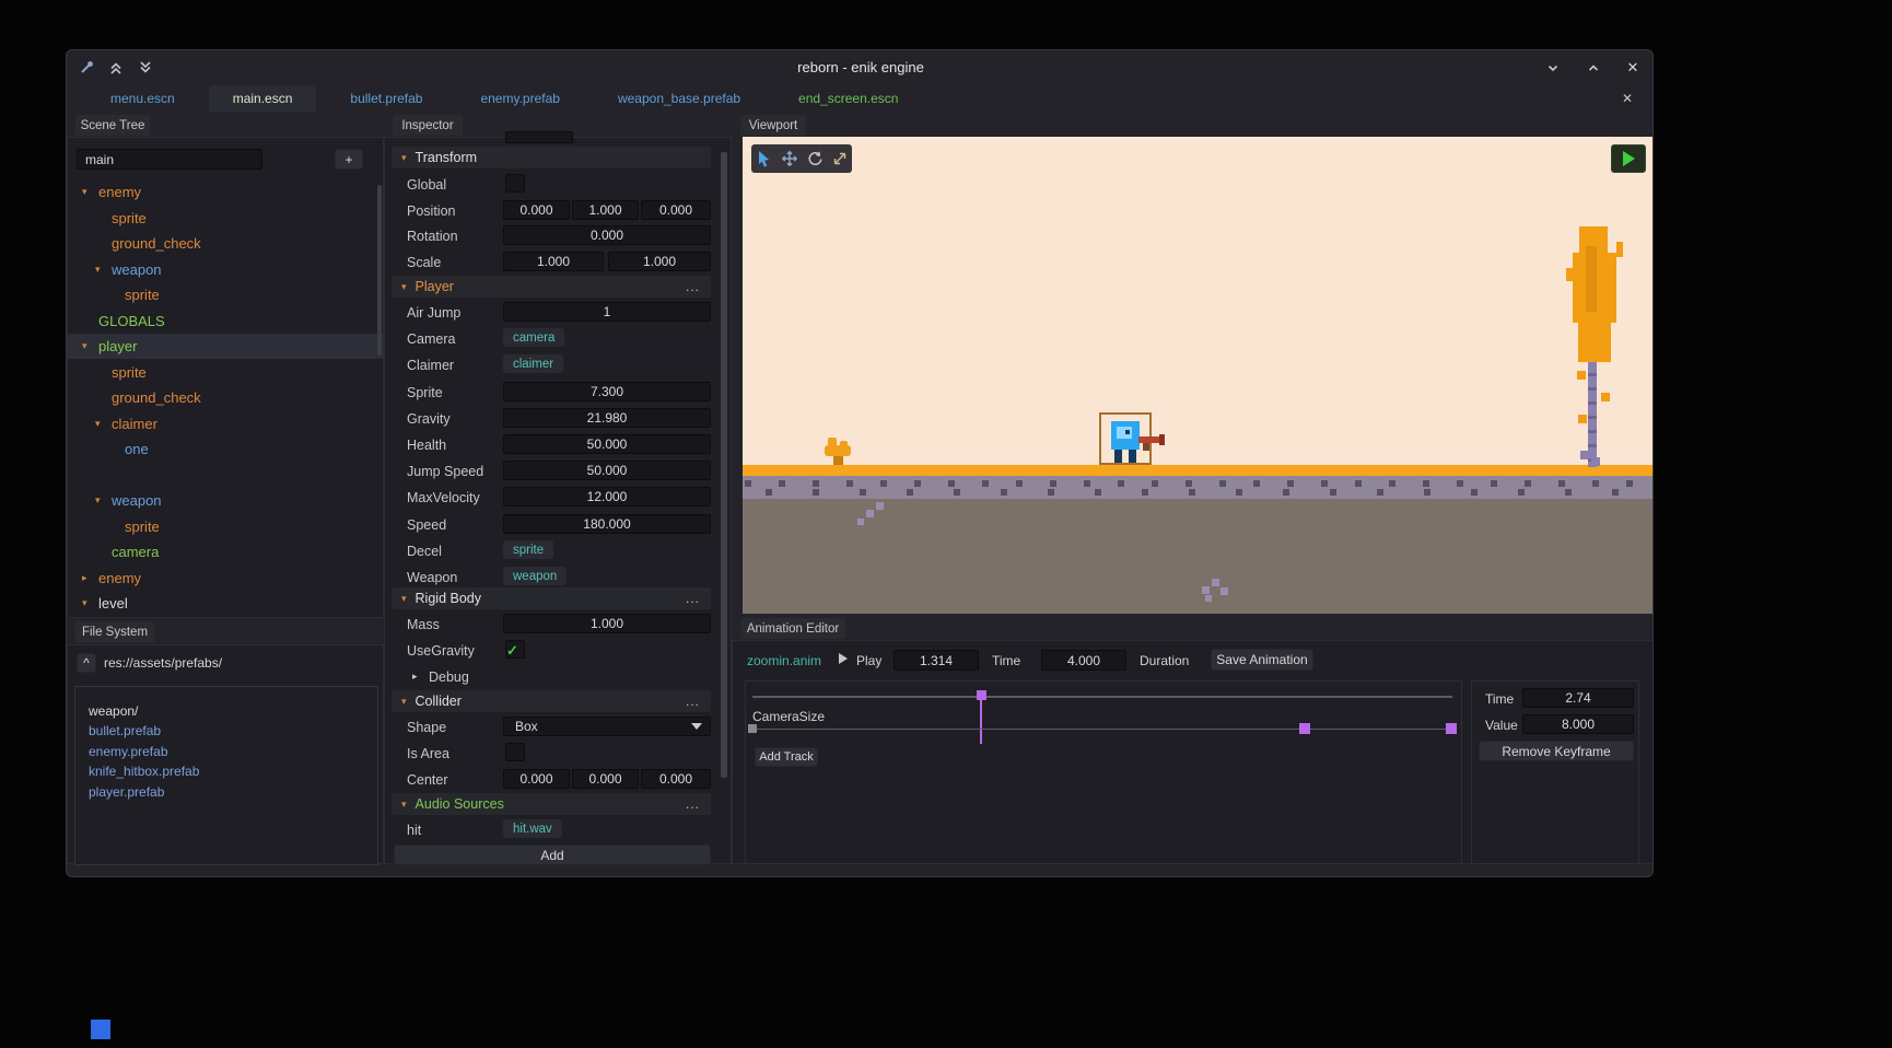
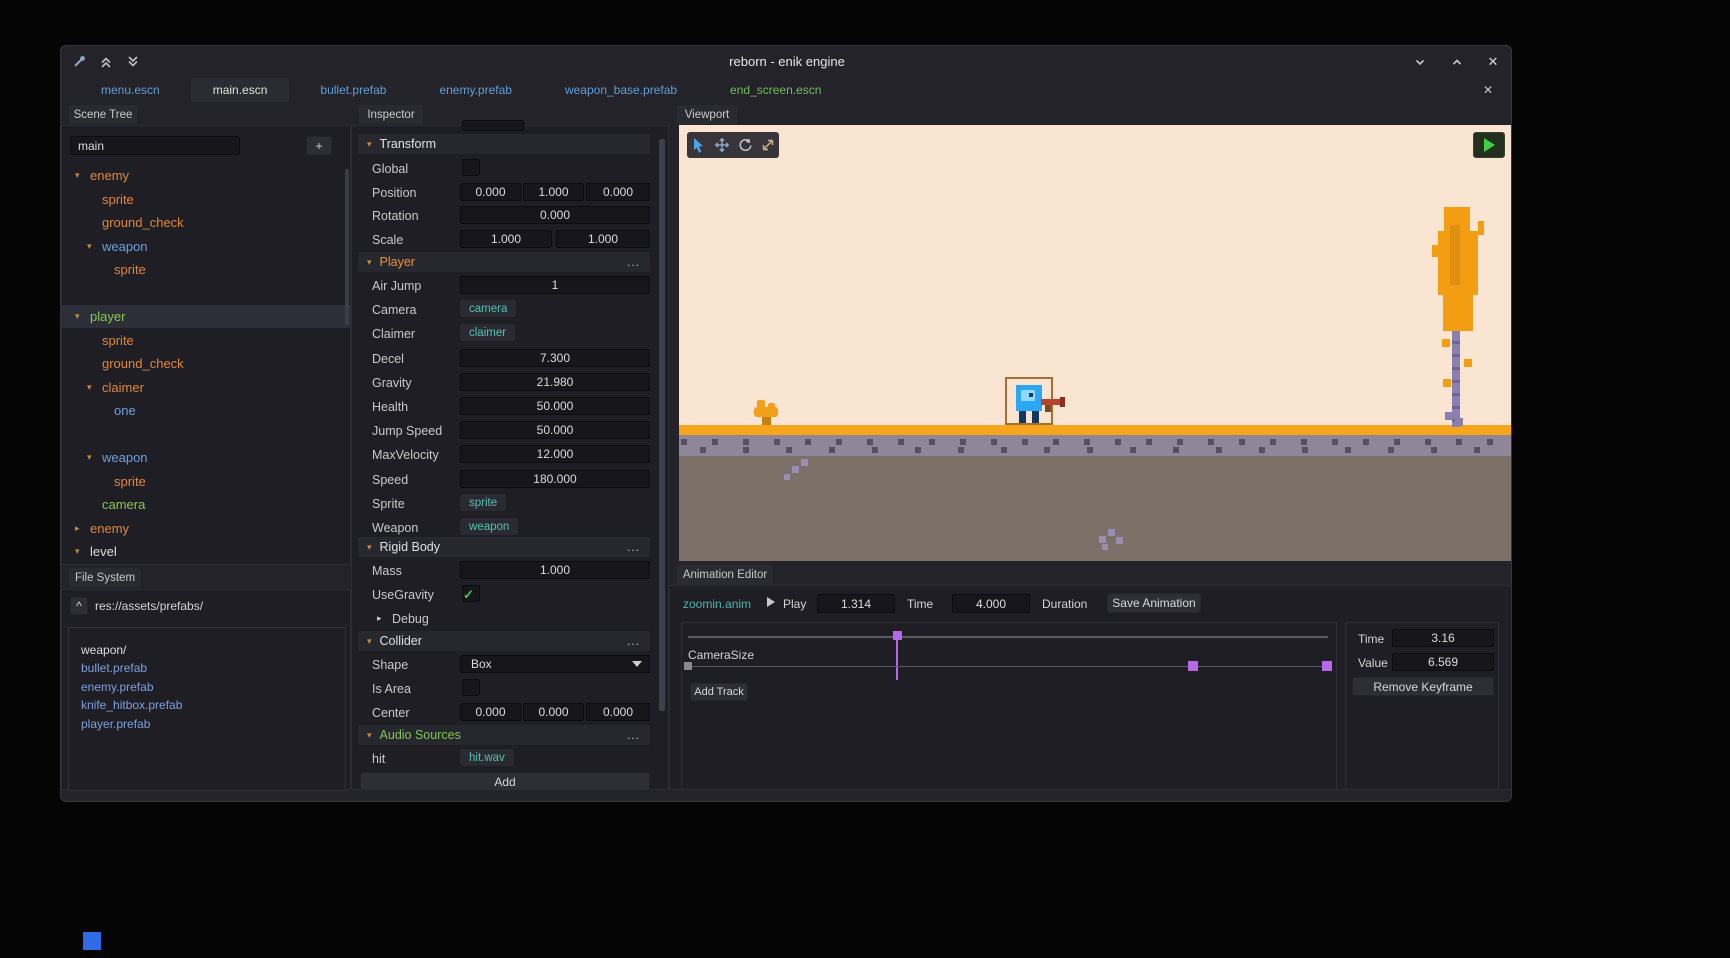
  reborn - enik engine
  ✕
  menu.escn
  main.escn
  bullet.prefab
  enemy.prefab
  weapon_base.prefab
  end_screen.escn
  ✕
  Scene Tree
  main
  +
  ▾
  enemy
  sprite
  ground_check
  ▾
  weapon
  sprite
- GLOBALS
  ▾
  player
  sprite
  ground_check
  ▾
  claimer
  one
  ▾
  weapon
  sprite
  camera
  ▸
  enemy
  ▾
  level
  File System
  ^
  res://assets/prefabs/
  weapon/
  bullet.prefab
  enemy.prefab
  knife_hitbox.prefab
  player.prefab
  Inspector
  ▾
  Transform
  Global
  Position
  0.000
  1.000
  0.000
  Rotation
  0.000
  Scale
  1.000
  1.000
  ▾
  Player
  ...
  Air Jump
  1
  Camera
  camera
  Claimer
  claimer
- Sprite
+ Decel
  7.300
  Gravity
  21.980
  Health
  50.000
  Jump Speed
  50.000
  MaxVelocity
  12.000
  Speed
  180.000
- Decel
+ Sprite
  sprite
  Weapon
  weapon
  ▾
  Rigid Body
  ...
  Mass
  1.000
  UseGravity
  ✓
  ▸
  Debug
  ▾
  Collider
  ...
  Shape
  Box
  Is Area
  Center
  0.000
  0.000
  0.000
  ▾
  Audio Sources
  ...
  hit
  hit.wav
  Add
  Viewport
  Animation Editor
  zoomin.anim
  Play
  1.314
  Time
  4.000
  Duration
  Save Animation
  CameraSize
  Add Track
  Time
- 2.74
+ 3.16
  Value
- 8.000
+ 6.569
  Remove Keyframe
